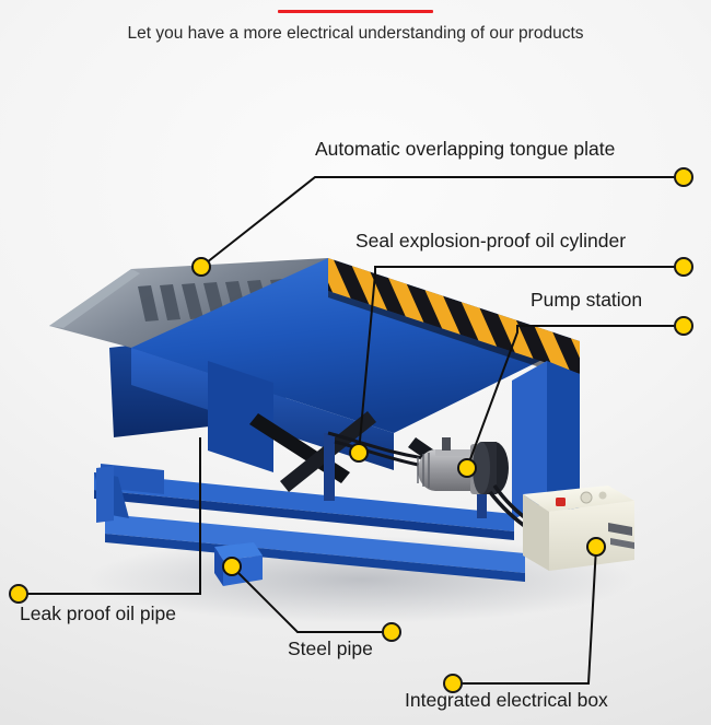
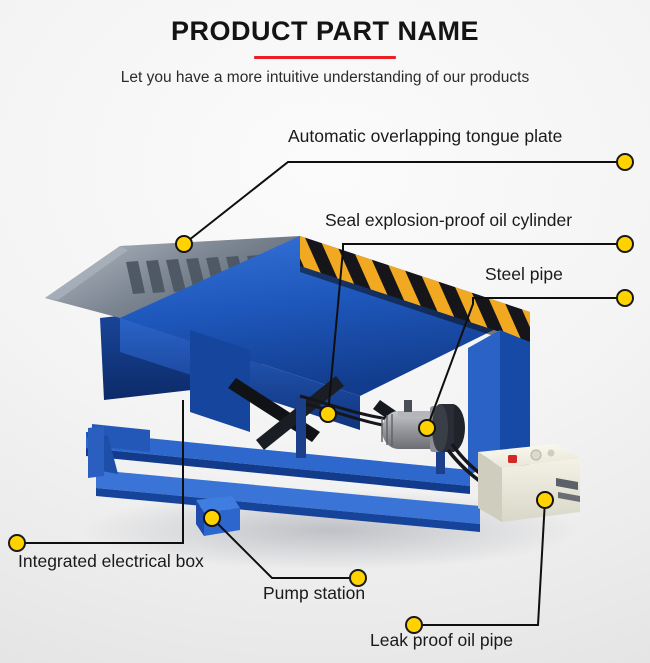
+ PRODUCT PART NAME
- Let you have a more electrical understanding of our products
+ Let you have a more intuitive understanding of our products
  Automatic overlapping tongue plate
  Seal explosion-proof oil cylinder
- Pump station
+ Steel pipe
- Leak proof oil pipe
+ Integrated electrical box
- Steel pipe
+ Pump station
- Integrated electrical box
+ Leak proof oil pipe
